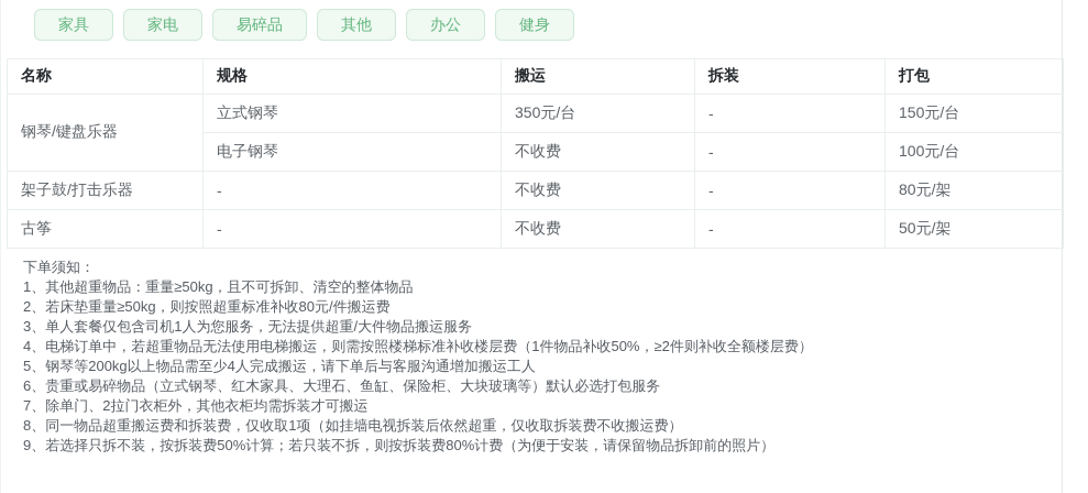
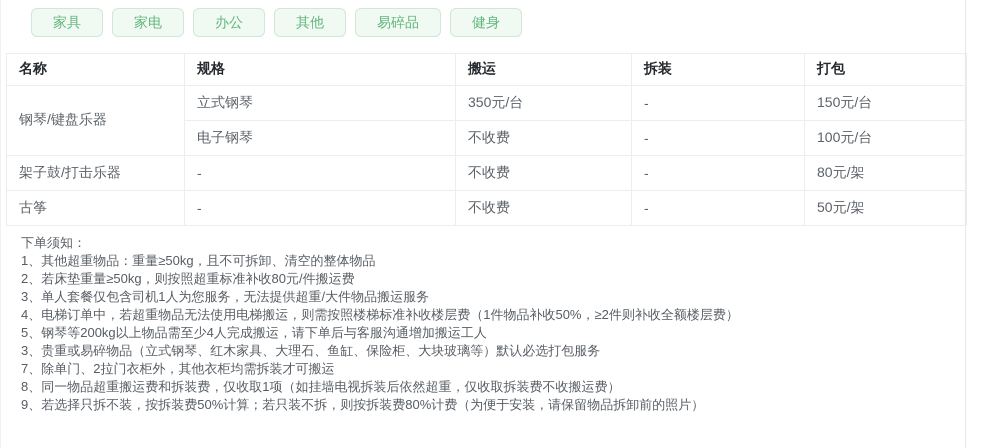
  家具
  家电
- 易碎品
+ 办公
  其他
- 办公
+ 易碎品
  健身
  名称	规格	搬运	拆装	打包
  钢琴/键盘乐器	立式钢琴	350元/台	-	150元/台
  电子钢琴	不收费	-	100元/台
  架子鼓/打击乐器	-	不收费	-	80元/架
  古筝	-	不收费	-	50元/架
  下单须知：
  1、其他超重物品：重量≥50kg，且不可拆卸、清空的整体物品
  2、若床垫重量≥50kg，则按照超重标准补收80元/件搬运费
  3、单人套餐仅包含司机1人为您服务，无法提供超重/大件物品搬运服务
  4、电梯订单中，若超重物品无法使用电梯搬运，则需按照楼梯标准补收楼层费（1件物品补收50%，≥2件则补收全额楼层费）
  5、钢琴等200kg以上物品需至少4人完成搬运，请下单后与客服沟通增加搬运工人
- 6、贵重或易碎物品（立式钢琴、红木家具、大理石、鱼缸、保险柜、大块玻璃等）默认必选打包服务
+ 3、贵重或易碎物品（立式钢琴、红木家具、大理石、鱼缸、保险柜、大块玻璃等）默认必选打包服务
  7、除单门、2拉门衣柜外，其他衣柜均需拆装才可搬运
  8、同一物品超重搬运费和拆装费，仅收取1项（如挂墙电视拆装后依然超重，仅收取拆装费不收搬运费）
  9、若选择只拆不装，按拆装费50%计算；若只装不拆，则按拆装费80%计费（为便于安装，请保留物品拆卸前的照片）
